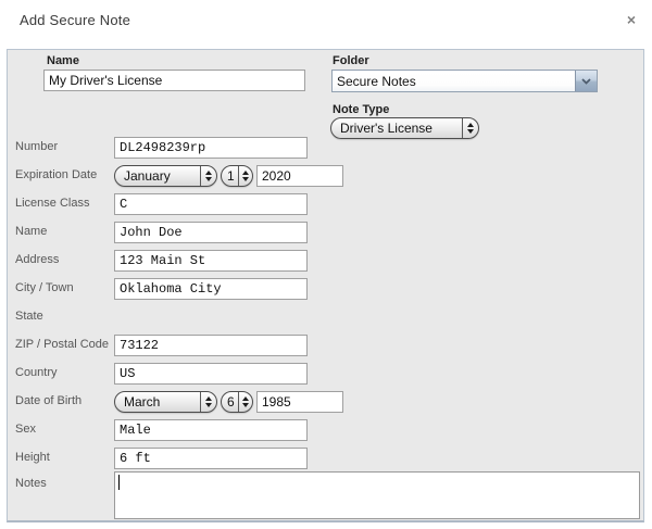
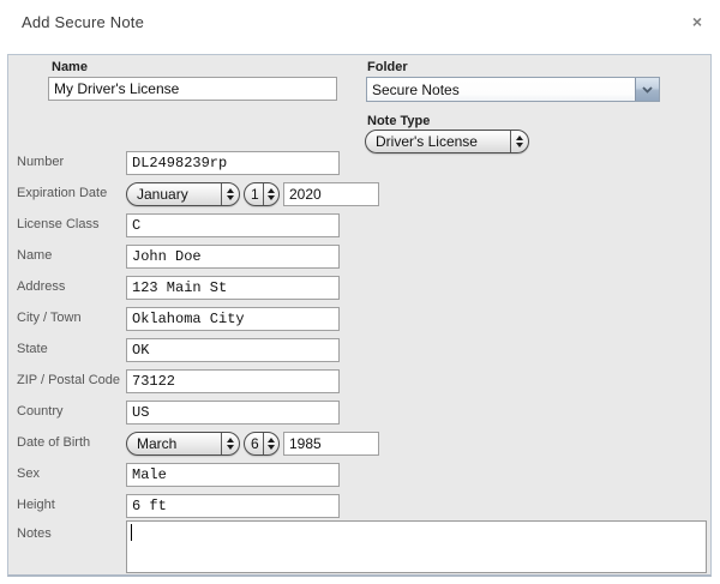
  Add Secure Note
  ×
  Name
  My Driver's License
  Folder
  Secure Notes
  Note Type
  Driver's License
  Number
  DL2498239rp
  Expiration Date
  January
  1
  2020
  License Class
  C
  Name
  John Doe
  Address
  123 Main St
  City / Town
  Oklahoma City
  State
+ OK
  ZIP / Postal Code
  73122
  Country
  US
  Date of Birth
  March
  6
  1985
  Sex
  Male
  Height
  6 ft
  Notes
